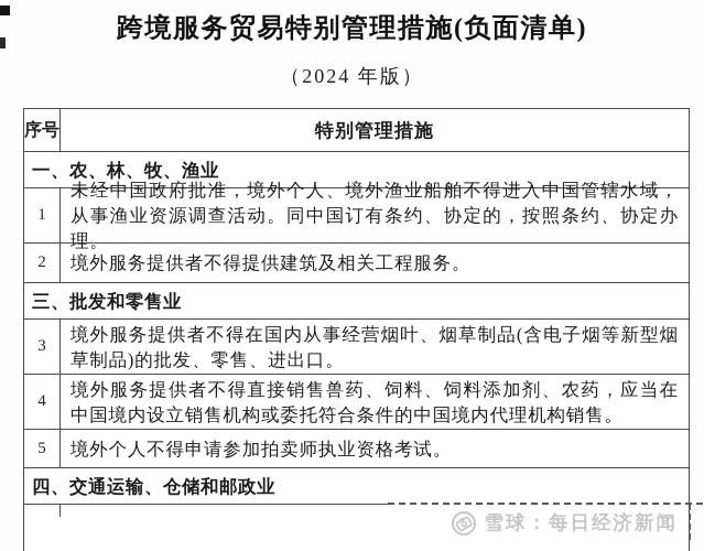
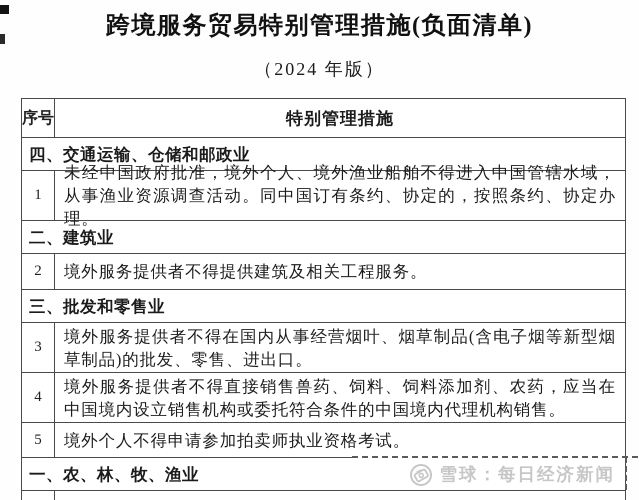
  跨境服务贸易特别管理措施(负面清单)
  （2024 年版）
  序号
  特别管理措施
- 一、农、林、牧、渔业
+ 四、交通运输、仓储和邮政业
  1
  未经中国政府批准，境外个人、境外渔业船舶不得进入中国管辖水域，从事渔业资源调查活动。同中国订有条约、协定的，按照条约、协定办理。
+ 二、建筑业
  2
  境外服务提供者不得提供建筑及相关工程服务。
  三、批发和零售业
  3
  境外服务提供者不得在国内从事经营烟叶、烟草制品(含电子烟等新型烟草制品)的批发、零售、进出口。
  4
  境外服务提供者不得直接销售兽药、饲料、饲料添加剂、农药，应当在中国境内设立销售机构或委托符合条件的中国境内代理机构销售。
  5
  境外个人不得申请参加拍卖师执业资格考试。
- 四、交通运输、仓储和邮政业
+ 一、农、林、牧、渔业
  雪球：每日经济新闻
